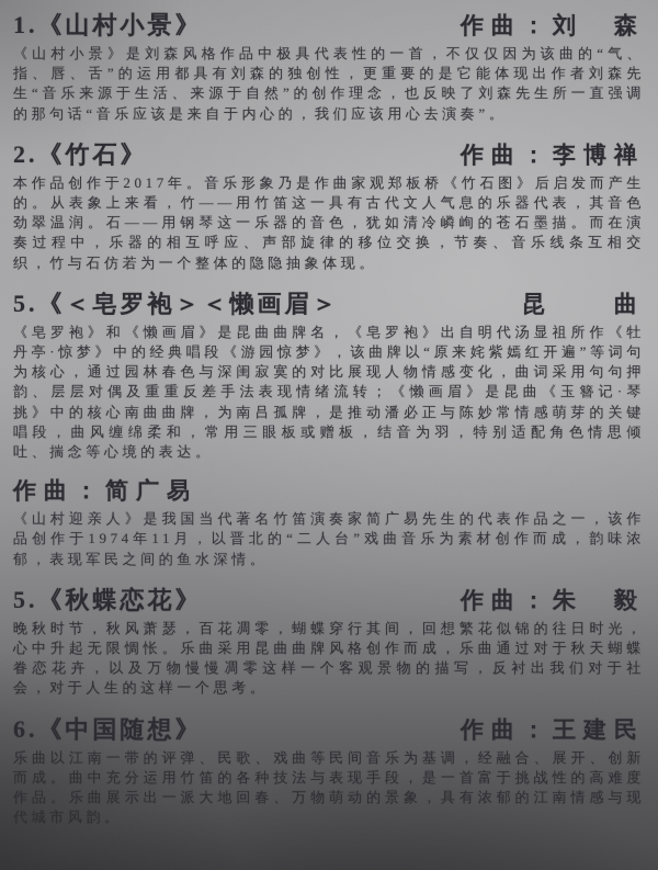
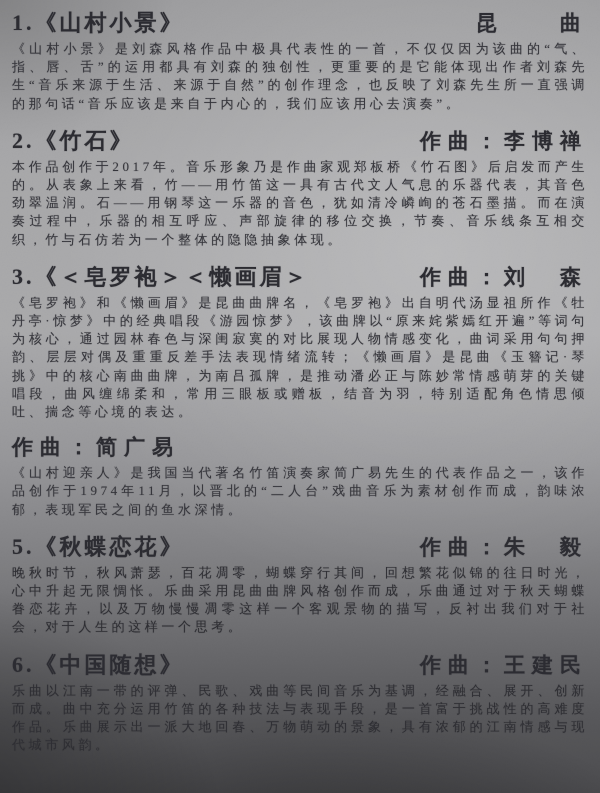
  1.《山村小景》
- 作曲：刘 森
+ 昆 曲
  《山村小景》是刘森风格作品中极具代表性的一首，不仅仅因为该曲的“气、指、唇、舌”的运用都具有刘森的独创性，更重要的是它能体现出作者刘森先生“音乐来源于生活、来源于自然”的创作理念，也反映了刘森先生所一直强调的那句话“音乐应该是来自于内心的，我们应该用心去演奏”。
  2.《竹石》
  作曲：李博禅
  本作品创作于2017年。音乐形象乃是作曲家观郑板桥《竹石图》后启发而产生的。从表象上来看，竹——用竹笛这一具有古代文人气息的乐器代表，其音色劲翠温润。石——用钢琴这一乐器的音色，犹如清冷嶙峋的苍石墨描。而在演奏过程中，乐器的相互呼应、声部旋律的移位交换，节奏、音乐线条互相交织，竹与石仿若为一个整体的隐隐抽象体现。
- 5.《＜皂罗袍＞＜懒画眉＞
+ 3.《＜皂罗袍＞＜懒画眉＞
- 昆 曲
+ 作曲：刘 森
  《皂罗袍》和《懒画眉》是昆曲曲牌名，《皂罗袍》出自明代汤显祖所作《牡丹亭·惊梦》中的经典唱段《游园惊梦》，该曲牌以“原来姹紫嫣红开遍”等词句为核心，通过园林春色与深闺寂寞的对比展现人物情感变化，曲词采用句句押韵、层层对偶及重重反差手法表现情绪流转；《懒画眉》是昆曲《玉簪记·琴挑》中的核心南曲曲牌，为南吕孤牌，是推动潘必正与陈妙常情感萌芽的关键唱段，曲风缠绵柔和，常用三眼板或赠板，结音为羽，特别适配角色情思倾吐、揣念等心境的表达。
  作曲：简广易
  《山村迎亲人》是我国当代著名竹笛演奏家简广易先生的代表作品之一，该作品创作于1974年11月，以晋北的“二人台”戏曲音乐为素材创作而成，韵味浓郁，表现军民之间的鱼水深情。
  5.《秋蝶恋花》
  作曲：朱 毅
  晚秋时节，秋风萧瑟，百花凋零，蝴蝶穿行其间，回想繁花似锦的往日时光，心中升起无限惆怅。乐曲采用昆曲曲牌风格创作而成，乐曲通过对于秋天蝴蝶眷恋花卉，以及万物慢慢凋零这样一个客观景物的描写，反衬出我们对于社会，对于人生的这样一个思考。
  6.《中国随想》
  作曲：王建民
  乐曲以江南一带的评弹、民歌、戏曲等民间音乐为基调，经融合、展开、创新而成。曲中充分运用竹笛的各种技法与表现手段，是一首富于挑战性的高难度作品。乐曲展示出一派大地回春、万物萌动的景象，具有浓郁的江南情感与现代城市风韵。
